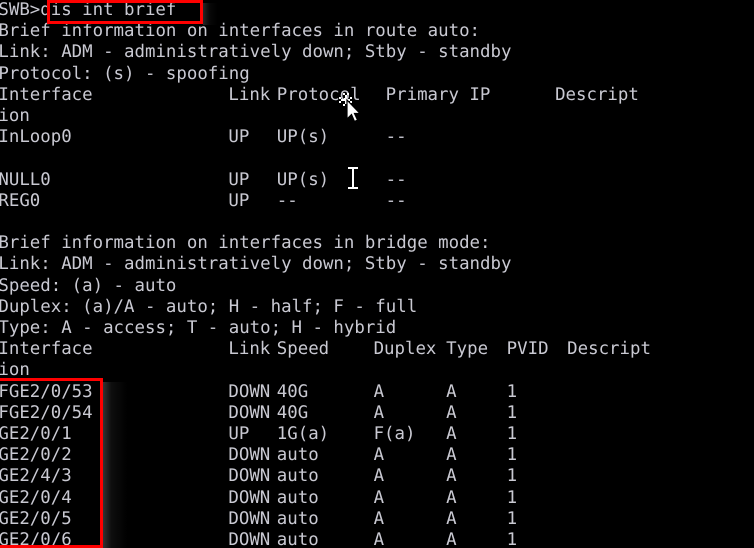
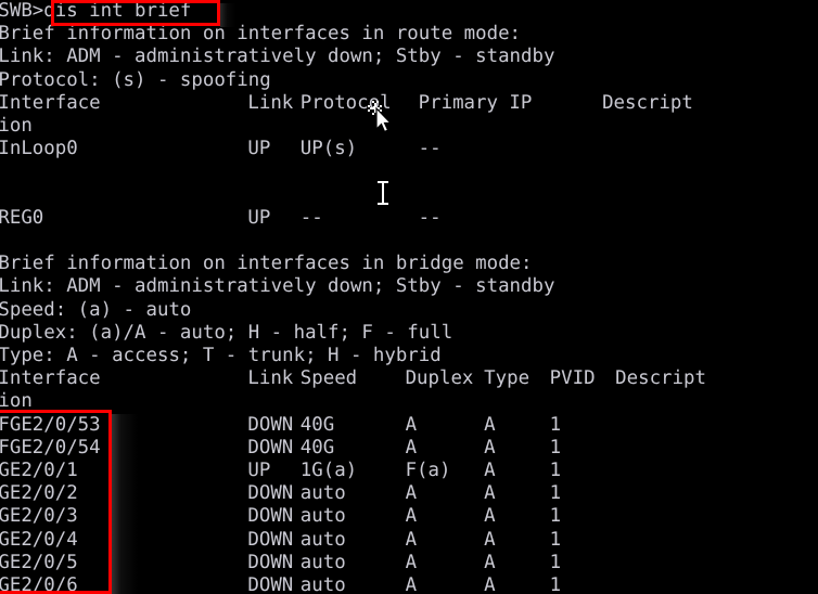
  SWB>dis int brief
- Brief information on interfaces in route auto:
+ Brief information on interfaces in route mode:
  Link: ADM - administratively down; Stby - standby
  Protocol: (s) - spoofing
  Interface Link Protocl Primary IP Descript
  ion
  InLoop0 UP UP(s) --
- NULL0 UP UP(s) --
  REG0 UP -- --
  Brief information on interfaces in bridge mode:
  Link: ADM - administratively down; Stby - standby
  Speed: (a) - auto
  Duplex: (a)/A - auto; H - half; F - full
- Type: A - access; T - auto; H - hybrid
+ Type: A - access; T - trunk; H - hybrid
  Interface Link Speed Duplex Type PVID Descript
  ion
  FGE2/0/53 DOWN 40G A A 1
  FGE2/0/54 DOWN 40G A A 1
  GE2/0/1 UP 1G(a) F(a) A 1
  GE2/0/2 DOWN auto A A 1
- GE2/4/3 DOWN auto A A 1
+ GE2/0/3 DOWN auto A A 1
  GE2/0/4 DOWN auto A A 1
  GE2/0/5 DOWN auto A A 1
  GE2/0/6 DOWN auto A A 1
